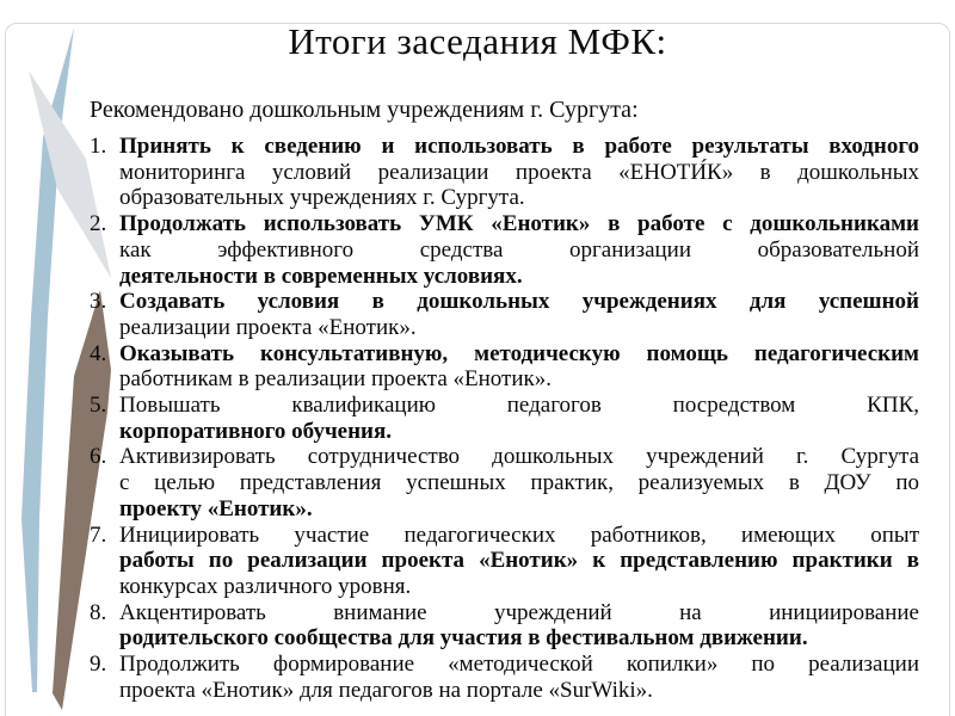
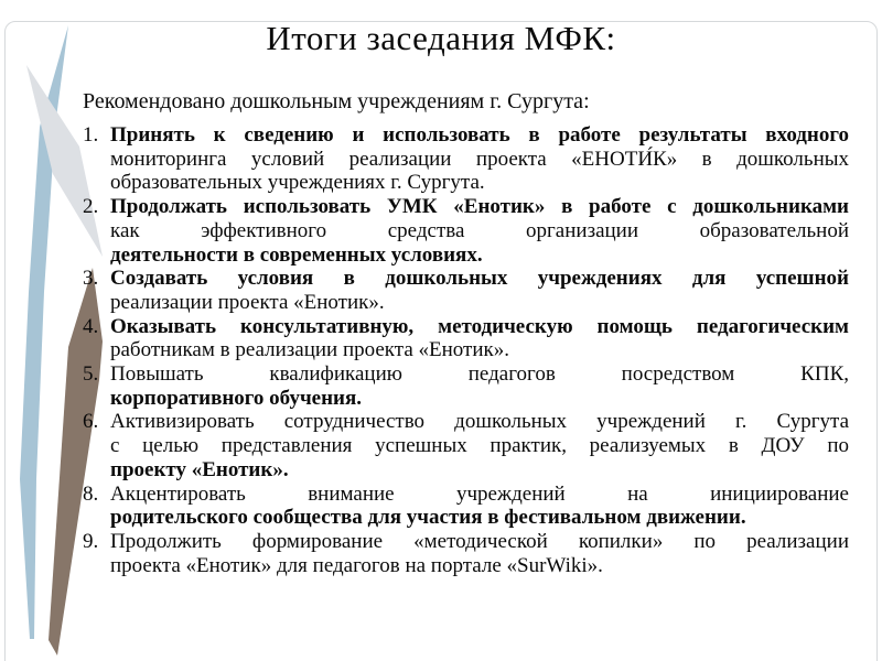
  Итоги заседания МФК:
  Рекомендовано дошкольным учреждениям г. Сургута:
  1.
  Принять к сведению и использовать в работе результаты входного
  мониторинга условий реализации проекта «ЕНОТИ́К» в дошкольных
  образовательных учреждениях г. Сургута.
  2.
  Продолжать использовать УМК «Енотик» в работе с дошкольниками
  как эффективного средства организации образовательной
  деятельности в современных условиях.
  3.
  Создавать условия в дошкольных учреждениях для успешной
  реализации проекта «Енотик».
  4.
  Оказывать консультативную, методическую помощь педагогическим
  работникам в реализации проекта «Енотик».
  5.
  Повышать квалификацию педагогов посредством КПК,
  корпоративного обучения.
  6.
  Активизировать сотрудничество дошкольных учреждений г. Сургута
  с целью представления успешных практик, реализуемых в ДОУ по
  проекту «Енотик».
- 7.
- Инициировать участие педагогических работников, имеющих опыт
- работы по реализации проекта «Енотик» к представлению практики в
- конкурсах различного уровня.
  8.
  Акцентировать внимание учреждений на инициирование
  родительского сообщества для участия в фестивальном движении.
  9.
  Продолжить формирование «методической копилки» по реализации
  проекта «Енотик» для педагогов на портале «SurWiki».
